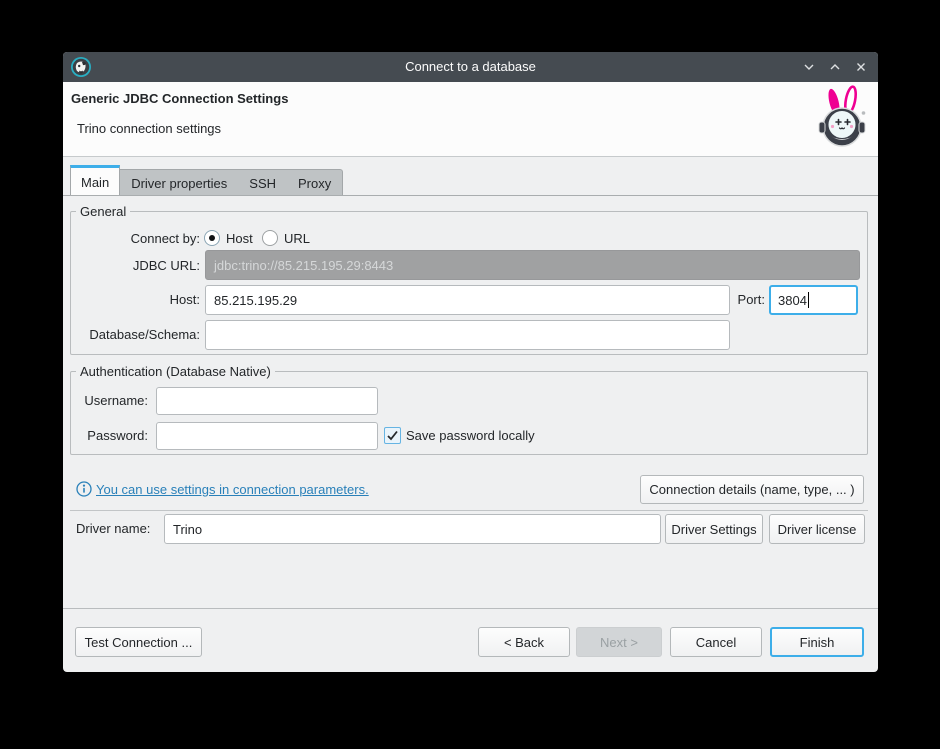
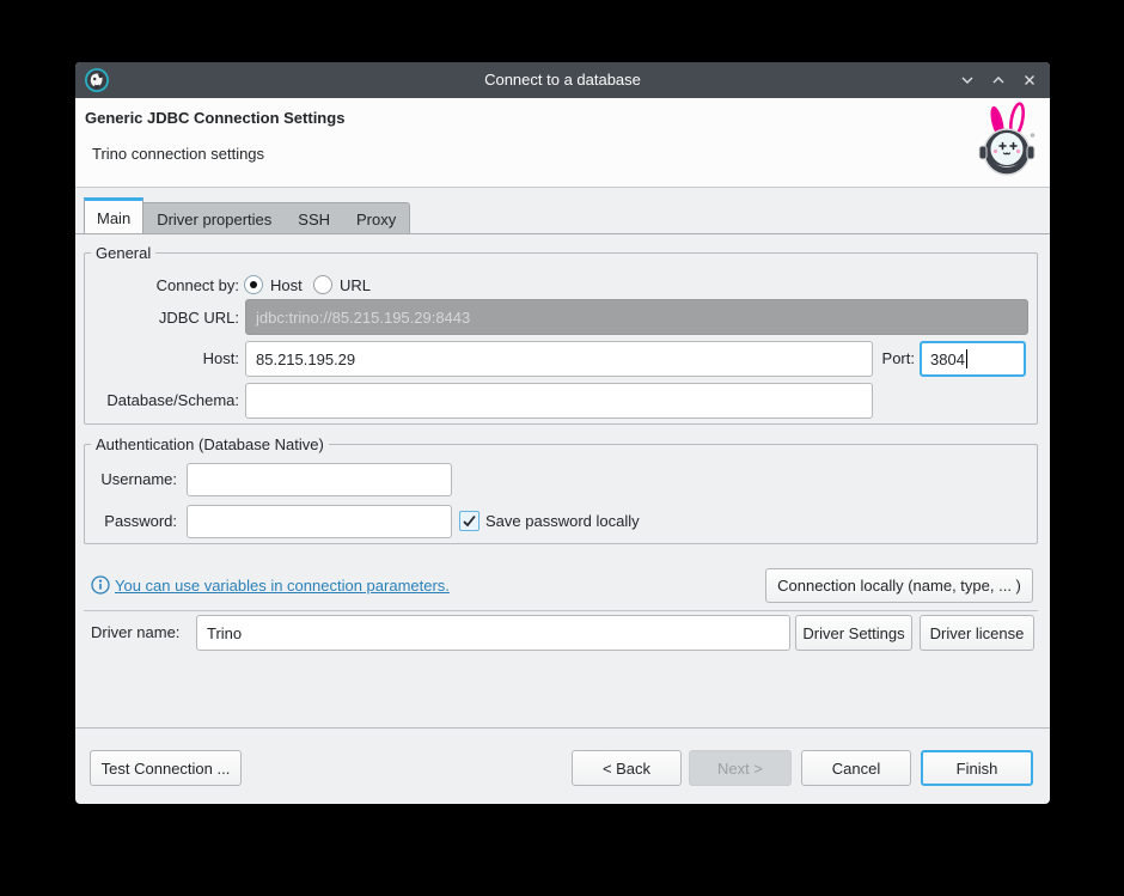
  Connect to a database
  Generic JDBC Connection Settings
  Trino connection settings
  Main
  Driver properties
  SSH
  Proxy
  General
  Connect by:
  Host
  URL
  JDBC URL:
  jdbc:trino://85.215.195.29:8443
  Host:
  85.215.195.29
  Port:
  3804
  Database/Schema:
  Authentication (Database Native)
  Username:
  Password:
  Save password locally
- You can use settings in connection parameters.
+ You can use variables in connection parameters.
- Connection details (name, type, ... )
+ Connection locally (name, type, ... )
  Driver name:
  Trino
  Driver Settings
  Driver license
  Test Connection ...
  < Back
  Next >
  Cancel
  Finish
